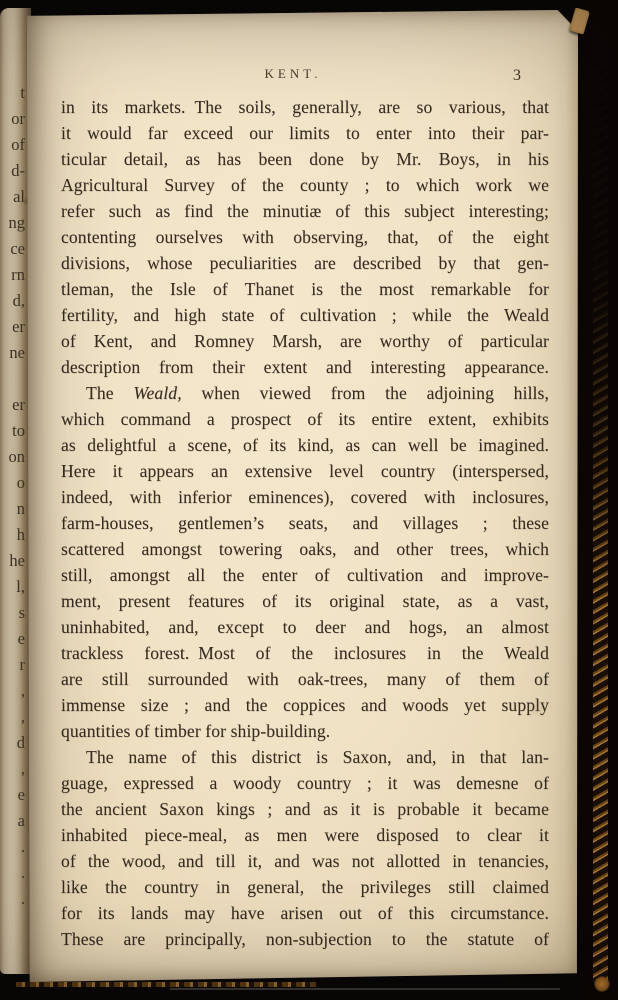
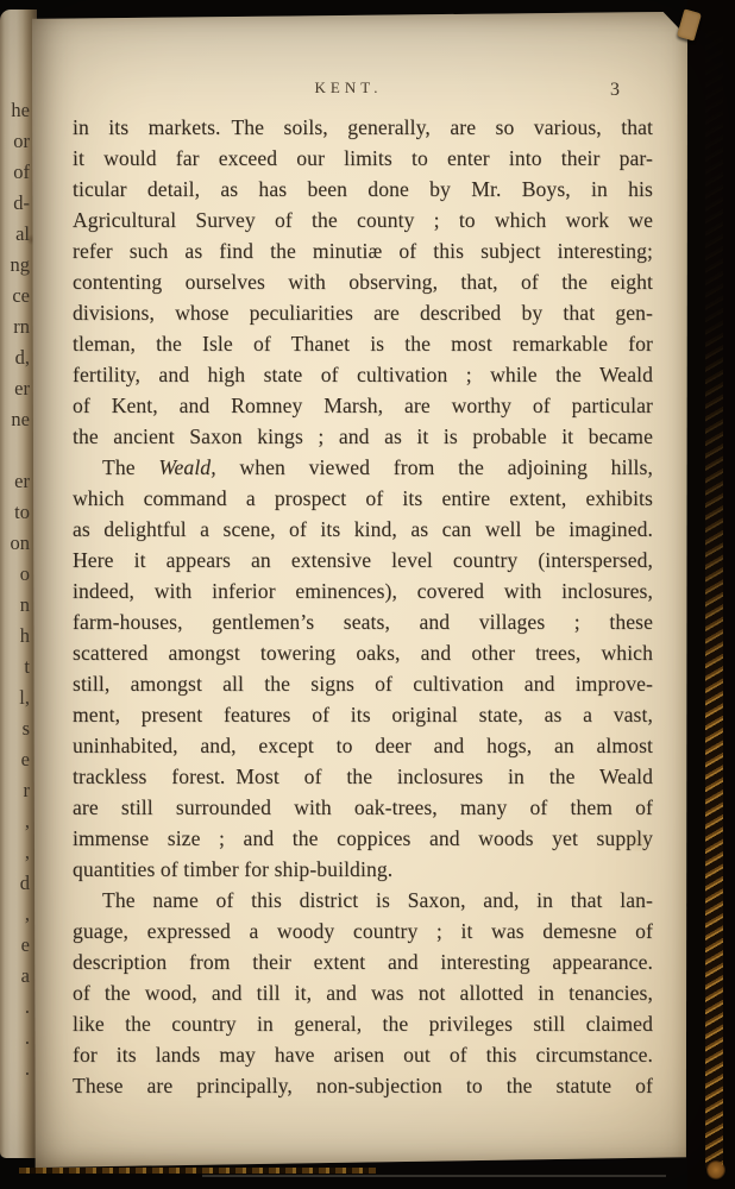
- t
+ he
  or
  of
  d-
  al
  ng
  ce
  rn
  d,
  er
  ne
  er
  to
  on
  o
  n
  h
- he
+ t
  l,
  s
  e
  r
  ,
  ,
  d
  ,
  e
  a
  .
  .
  .
  KENT.
  3
  in its markets. The soils, generally, are so various, that
  it would far exceed our limits to enter into their par-
  ticular detail, as has been done by Mr. Boys, in his
  Agricultural Survey of the county ; to which work we
  refer such as find the minutiæ of this subject interesting;
  contenting ourselves with observing, that, of the eight
  divisions, whose peculiarities are described by that gen-
  tleman, the Isle of Thanet is the most remarkable for
  fertility, and high state of cultivation ; while the Weald
  of Kent, and Romney Marsh, are worthy of particular
- description from their extent and interesting appearance.
+ the ancient Saxon kings ; and as it is probable it became
  The Weald, when viewed from the adjoining hills,
  which command a prospect of its entire extent, exhibits
  as delightful a scene, of its kind, as can well be imagined.
  Here it appears an extensive level country (interspersed,
  indeed, with inferior eminences), covered with inclosures,
  farm-houses, gentlemen’s seats, and villages ; these
  scattered amongst towering oaks, and other trees, which
- still, amongst all the enter of cultivation and improve-
+ still, amongst all the signs of cultivation and improve-
  ment, present features of its original state, as a vast,
  uninhabited, and, except to deer and hogs, an almost
  trackless forest. Most of the inclosures in the Weald
  are still surrounded with oak-trees, many of them of
  immense size ; and the coppices and woods yet sup
  quantities of timber for ship-building.
  The name of this district is Saxon, and, in that lan-
  guage, expressed a woody country ; it was demesne of
- the ancient Saxon kings ; and as it is probable it became
+ description from their extent and interesting appearance.
- inhabited piece-meal, as men were disposed to clear it
  of the wood, and till it, and was not allotted in tenancies,
  like the country in general, the privileges still claimed
  for its lands may have arisen out of this circumstance.
  These are principally, non-subjection to the statute of
